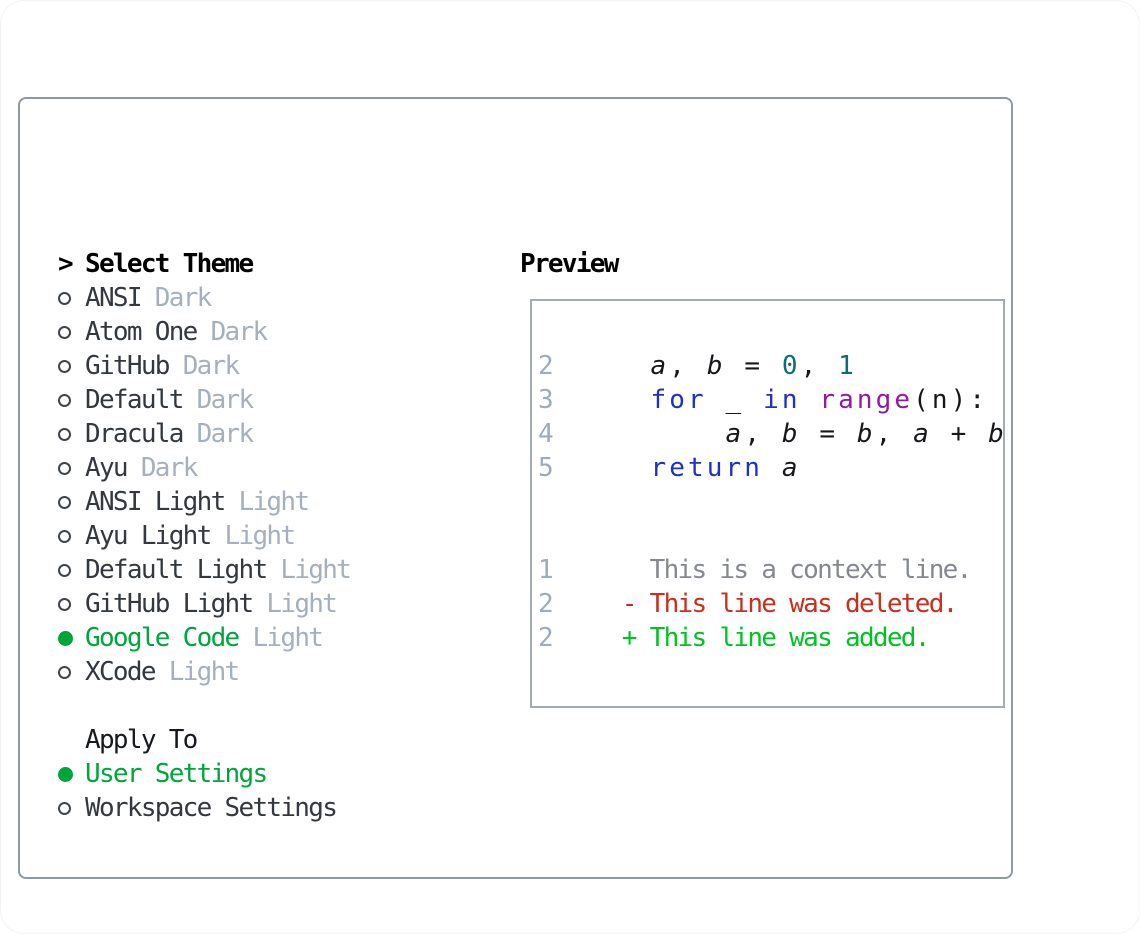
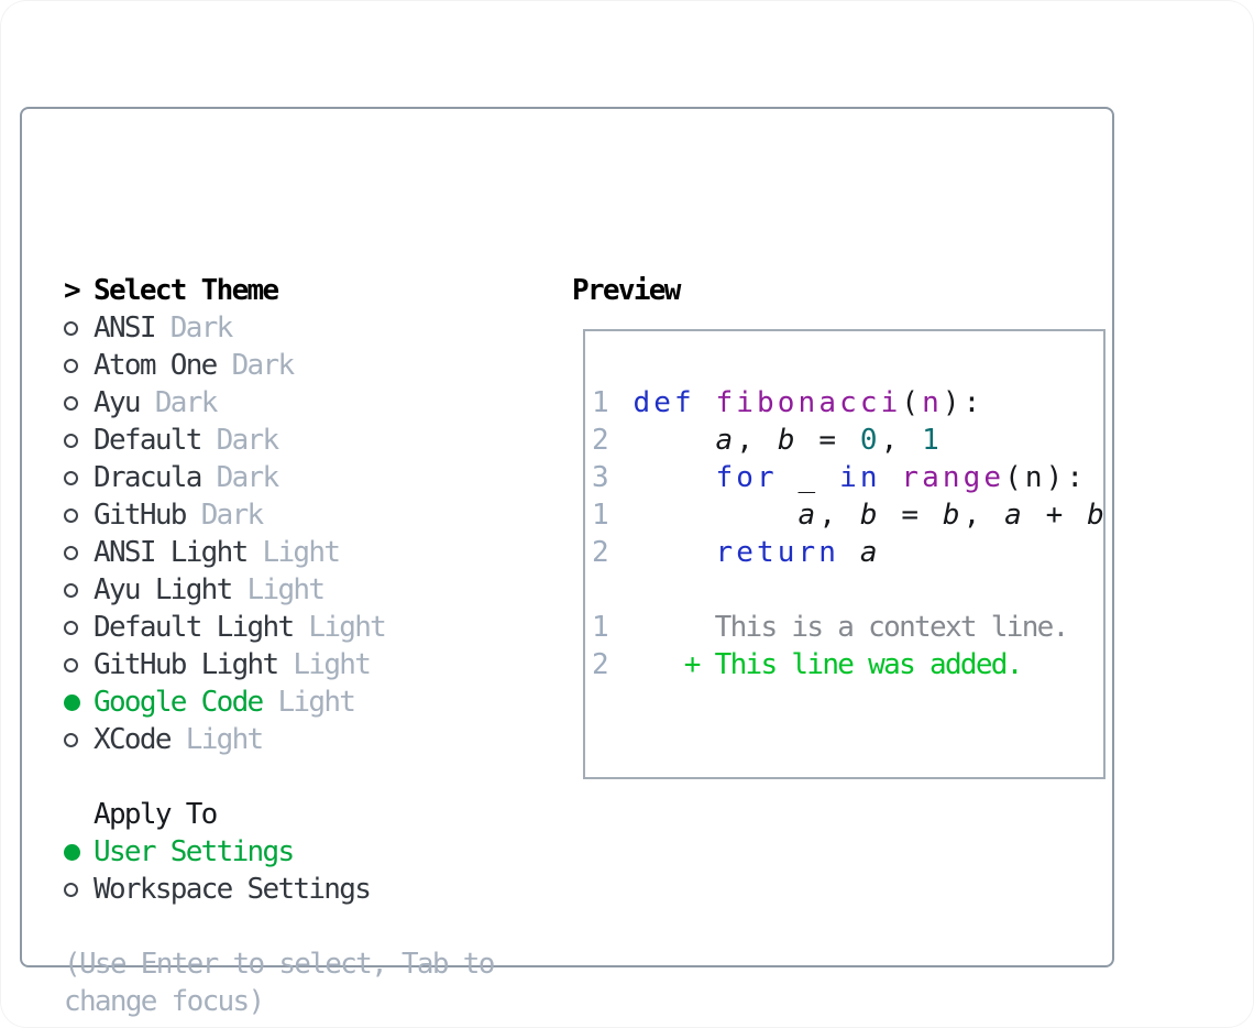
  >
  Select Theme
  ANSI
  Dark
  Atom One
  Dark
- GitHub
+ Ayu
  Dark
  Default
  Dark
  Dracula
  Dark
- Ayu
+ GitHub
  Dark
  ANSI Light
  Light
  Ayu Light
  Light
  Default Light
  Light
  GitHub Light
  Light
  Google Code
  Light
  XCode
  Light
  Apply To
  User Settings
  Workspace Settings
+ (Use Enter to select, Tab to
+ change focus)
  Preview
+ 1 def fibonacci(n):
  2 a, b = 0, 1
  3 for _ in range(n):
- 4 a, b = b, a + b
+ 1 a, b = b, a + b
- 5 return a
+ 2 return a
  1 This is a context line.
- 2 - This line was deleted.
  2 + This line was added.
